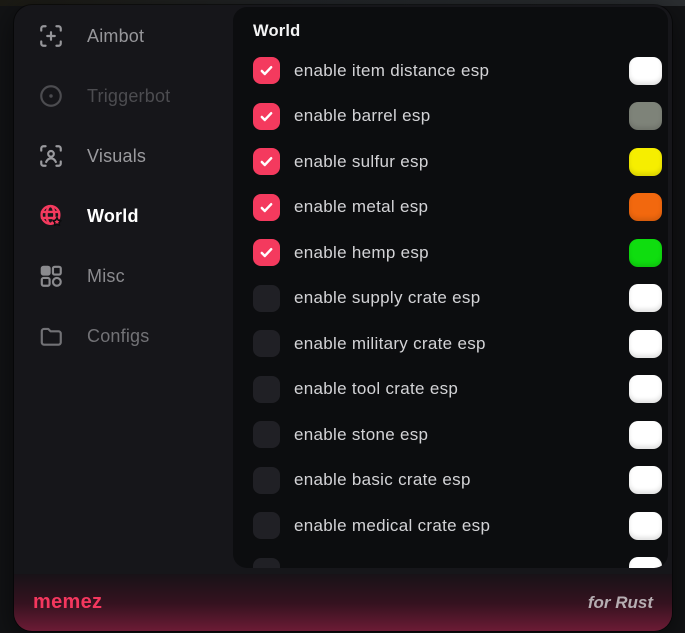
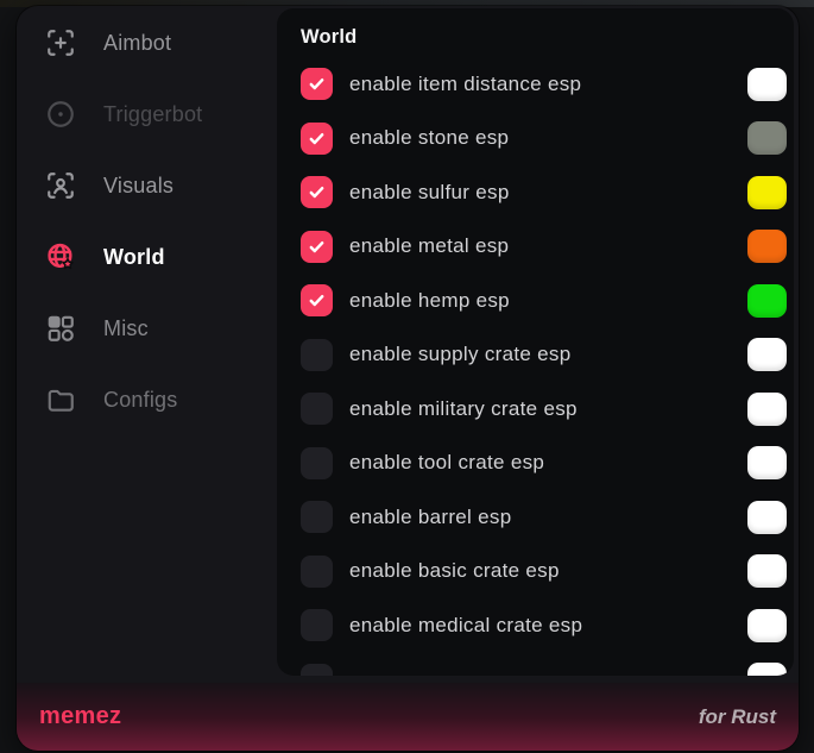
  Aimbot
  Triggerbot
  Visuals
  World
  Misc
  Configs
  World
  enable item distance esp
- enable barrel esp
+ enable stone esp
  enable sulfur esp
  enable metal esp
  enable hemp esp
  enable supply crate esp
  enable military crate esp
  enable tool crate esp
- enable stone esp
+ enable barrel esp
  enable basic crate esp
  enable medical crate esp
  memez
  for Rust
